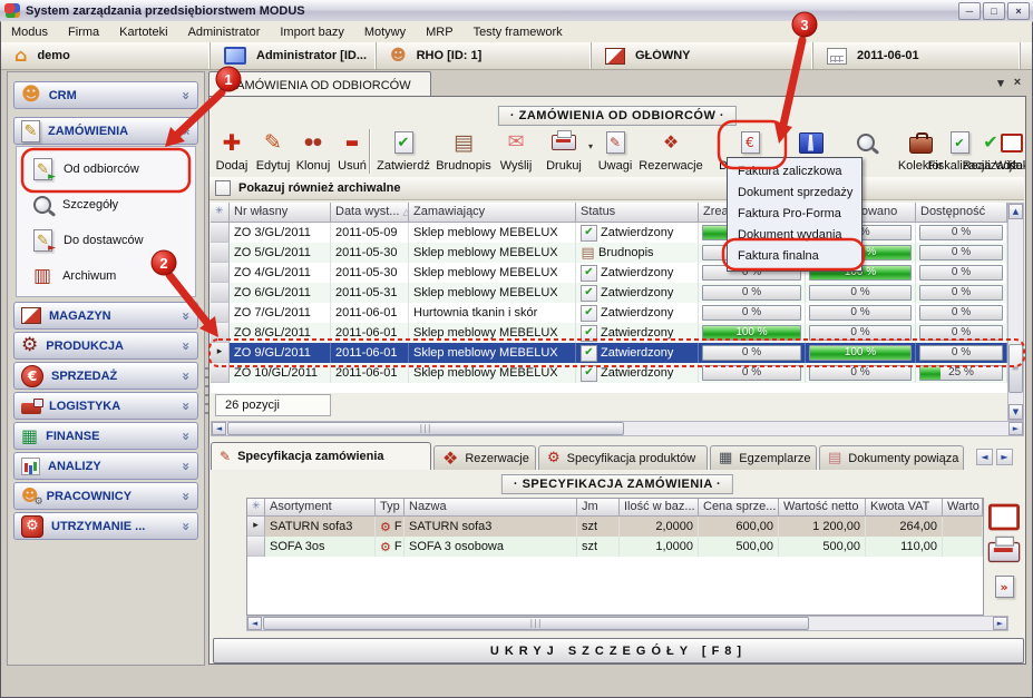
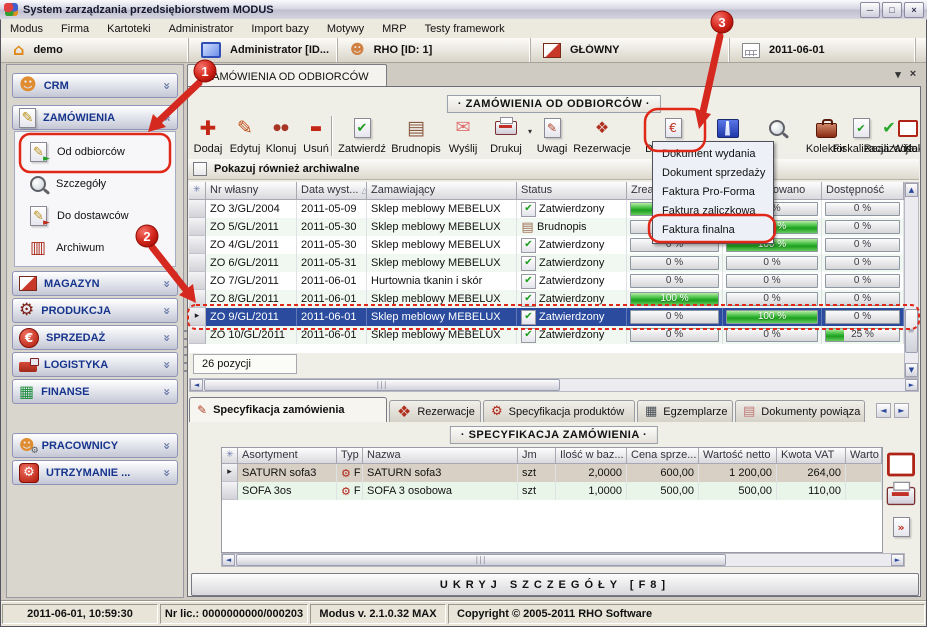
  System zarządzania przedsiębiorstwem MODUS
  ─
  □
  ×
  Modus
  Firma
  Kartoteki
  Administrator
  Import bazy
  Motywy
  MRP
  Testy framework
  ⌂
  demo
  Administrator [ID...
  ☻
  RHO [ID: 1]
  GŁÓWNY
  2011-06-01
  ☻
  CRM
  ✎
  ZAMÓWIENIA
  ✎
  ►
  Od odbiorców
  Szczegóły
  ✎
  ►
  Do dostawców
  ▥
  Archiwum
  MAGAZYN
  ⚙
  PRODUKCJA
  €
  SPRZEDAŻ
  LOGISTYKA
  ▦
  FINANSE
- ANALIZY
  ☻
  ⚙
  PRACOWNICY
  ⚙
  UTRZYMANIE ...
  AMÓWIENIA OD ODBIORCÓW
  ▾
  ×
  · ZAMÓWIENIA OD ODBIORCÓW ·
  ✚
  Dodaj
  ✎
  Edytuj
  ●●
  Klonuj
  ▬
  Usuń
  ✔
  Zatwierdź
  ▤
  Brudnopis
  ✉
  Wyślij
  Drukuj
  ✎
  Uwagi
  ❖
  Rezerwacje
  €
  Kolektor
  ✔
  ✔
  ealizac
  Wido
  ▾
  Pokazuj również archiwalne
  ✳
  Nr własny
  Data wyst...
  △
  Zamawiający
  Status
  Dostępność
- ZO 3/GL/2011
+ ZO 3/GL/2004
  2011-05-09
  Sklep meblowy MEBELUX
  ✔
  Zatwierdzony
  0 %
  ZO 5/GL/2011
  2011-05-30
  Sklep meblowy MEBELUX
  ▤
  Brudnopis
  0 %
  ZO 4/GL/2011
  2011-05-30
  Sklep meblowy MEBELUX
  ✔
  Zatwierdzony
  0 %
  100 %
  0 %
  ZO 6/GL/2011
  2011-05-31
  Sklep meblowy MEBELUX
  ✔
  Zatwierdzony
  0 %
  0 %
  0 %
  ZO 7/GL/2011
  2011-06-01
  Hurtownia tkanin i skór
  ✔
  Zatwierdzony
  0 %
  0 %
  0 %
  ZO 8/GL/2011
  2011-06-01
  Sklep meblowy MEBELUX
  ✔
  Zatwierdzony
  100 %
  0 %
  0 %
  ▸
  ZO 9/GL/2011
  2011-06-01
  Sklep meblowy MEBELUX
  ✔
  Zatwierdzony
  0 %
  100 %
  0 %
  ZO 10/GL/2011
  2011-06-01
  Sklep meblowy MEBELUX
  ✔
  Zatwierdzony
  0 %
  0 %
  25 %
  ▲
  ≡
  ▼
  26 pozycji
  ◄
  |||
  ►
  ✎
  Specyfikacja zamówienia
  ❖
  Rezerwacje
  ⚙
  Specyfikacja produktów
  ▦
  Egzemplarze
  ▤
  Dokumenty powiąza
  ◄
  ►
  · SPECYFIKACJA ZAMÓWIENIA ·
  ✳
  Asortyment
  Typ
  Nazwa
  Jm
  Ilość w baz...
  Cena sprze...
  Wartość netto
  Kwota VAT
  Warto
  ▸
  SATURN sofa3
  ⚙
  F
  SATURN sofa3
  szt
  2,0000
  600,00
  1 200,00
  264,00
  SOFA 3os
  ⚙
  F
  SOFA 3 osobowa
  szt
  1,0000
  500,00
  500,00
  110,00
  »
  ◄
  |||
  ►
  UKRYJ SZCZEGÓŁY [F8]
- Faktura zaliczkowa
+ Dokument wydania
  Dokument sprzedaży
  Faktura Pro-Forma
- Dokument wydania
+ Faktura zaliczkowa
  Faktura finalna
+ 2011-06-01, 10:59:30
+ Nr lic.: 0000000000/000203
+ Modus v. 2.1.0.32 MAX
+ Copyright © 2005-2011 RHO Software
  1
  2
  3
